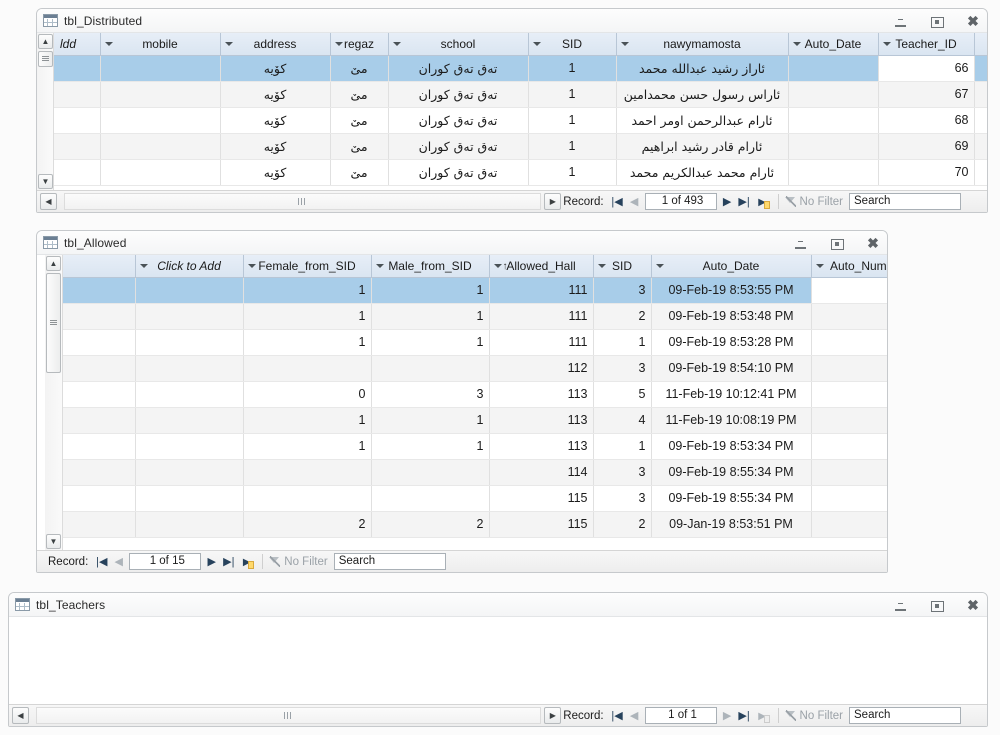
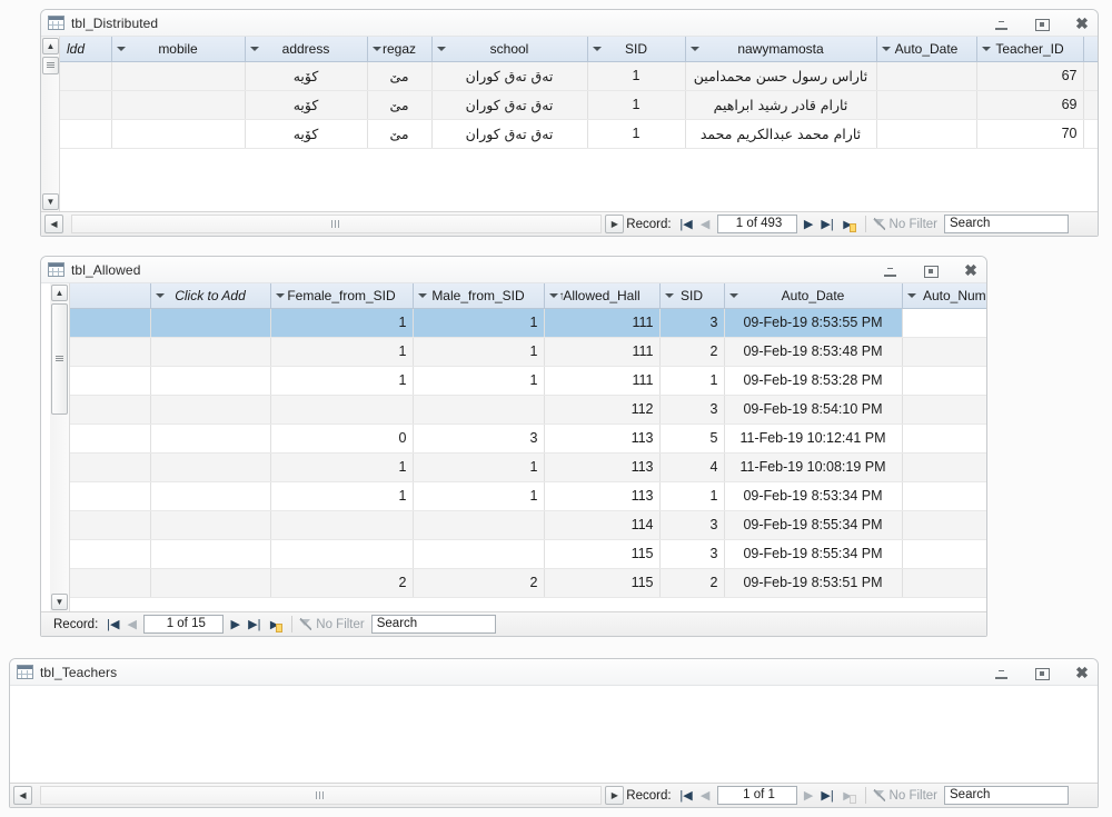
  tbl_Distributed
  ✖
  ▲
  ▼
  ldd	mobile	address	regaz	school	SID	nawymamosta	Auto_Date	Teacher_ID
- 		كۆیه	مێ	تەق تەق كوران	1	ئاراز رشید عبدالله محمد		66
  		كۆیه	مێ	تەق تەق كوران	1	ئاراس رسول حسن محمدامین		67
- 		كۆیه	مێ	تەق تەق كوران	1	ئارام عبدالرحمن اومر احمد		68
  		كۆیه	مێ	تەق تەق كوران	1	ئارام قادر رشید ابراهیم		69
  		كۆیه	مێ	تەق تەق كوران	1	ئارام محمد عبدالكریم محمد		70
  ◀
  ▶
  Record:
  |◀
  ◀
  1 of 493
  ▶
  ▶|
  ▶
  No Filter
  Search
  tbl_Allowed
  ✖
  ▲
  ▼
  	Click to Add	Female_from_SID	Male_from_SID	↑Allowed_Hall	SID	Auto_Date	Auto_Num
  		1	1	111	3	09-Feb-19 8:53:55 PM
  		1	1	111	2	09-Feb-19 8:53:48 PM
  		1	1	111	1	09-Feb-19 8:53:28 PM
  				112	3	09-Feb-19 8:54:10 PM
  		0	3	113	5	11-Feb-19 10:12:41 PM
  		1	1	113	4	11-Feb-19 10:08:19 PM
  		1	1	113	1	09-Feb-19 8:53:34 PM
  				114	3	09-Feb-19 8:55:34 PM
  				115	3	09-Feb-19 8:55:34 PM
- 		2	2	115	2	09-Jan-19 8:53:51 PM
+ 		2	2	115	2	09-Feb-19 8:53:51 PM
  Record:
  |◀
  ◀
  1 of 15
  ▶
  ▶|
  ▶
  No Filter
  Search
  tbl_Teachers
  ✖
  ◀
  ▶
  Record:
  |◀
  ◀
  1 of 1
  ▶
  ▶|
  ▶
  No Filter
  Search
